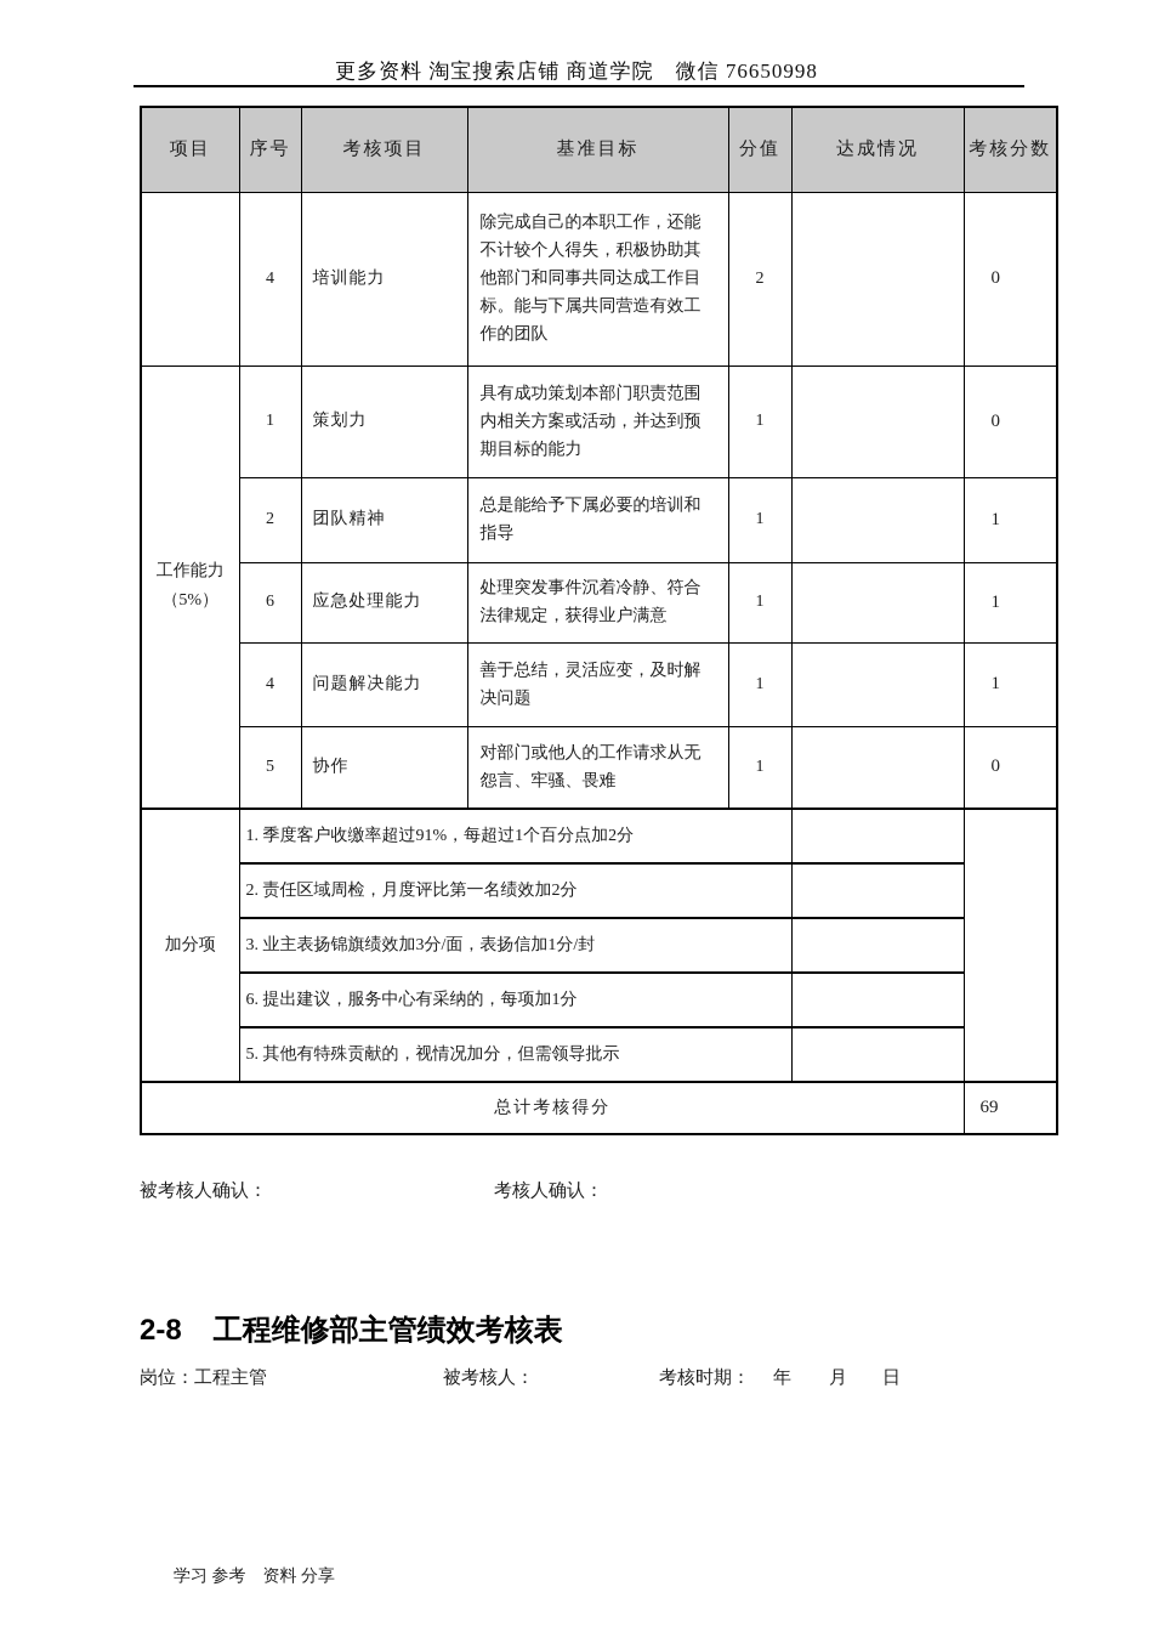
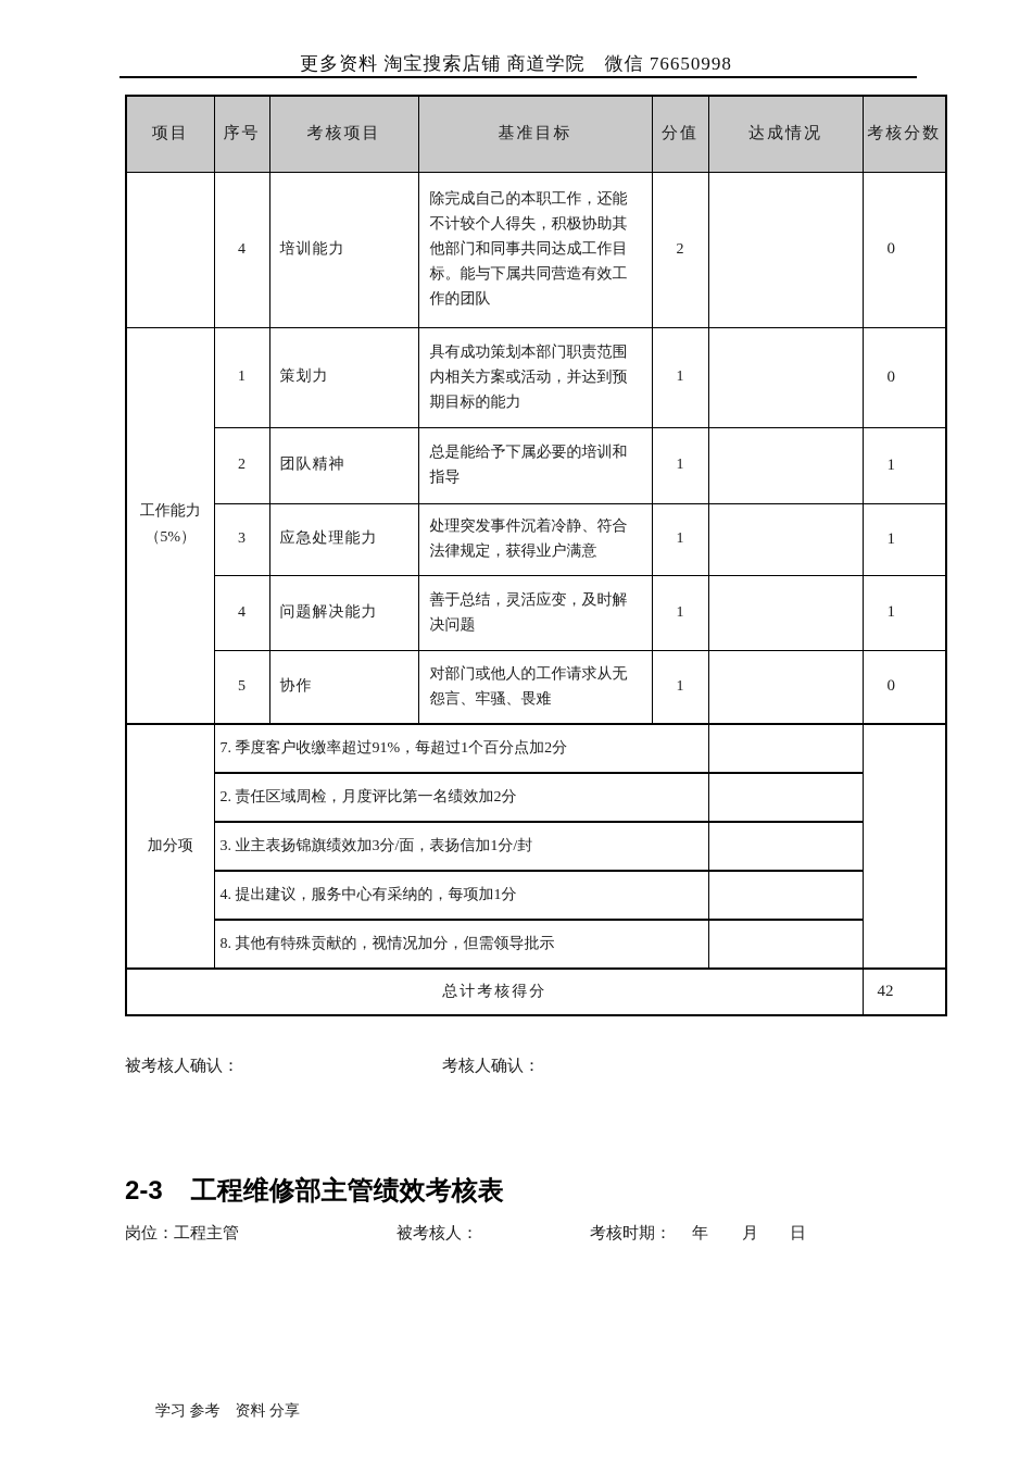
  更多资料 淘宝搜索店铺 商道学院 微信 76650998
  项目	序号	考核项目	基准目标	分值	达成情况	考核分数
  	4	培训能力	除完成自己的本职工作，还能不计较个人得失，积极协助其他部门和同事共同达成工作目标。能与下属共同营造有效工作的团队	2		0
  工作能力（5%）	1	策划力	具有成功策划本部门职责范围内相关方案或活动，并达到预期目标的能力	1		0
  2	团队精神	总是能给予下属必要的培训和指导	1		1
- 6	应急处理能力	处理突发事件沉着冷静、符合法律规定，获得业户满意	1		1
+ 3	应急处理能力	处理突发事件沉着冷静、符合法律规定，获得业户满意	1		1
  4	问题解决能力	善于总结，灵活应变，及时解决问题	1		1
  5	协作	对部门或他人的工作请求从无怨言、牢骚、畏难	1		0
- 加分项	1. 季度客户收缴率超过91%，每超过1个百分点加2分
+ 加分项	7. 季度客户收缴率超过91%，每超过1个百分点加2分
  2. 责任区域周检，月度评比第一名绩效加2分
  3. 业主表扬锦旗绩效加3分/面，表扬信加1分/封
- 6. 提出建议，服务中心有采纳的，每项加1分
+ 4. 提出建议，服务中心有采纳的，每项加1分
- 5. 其他有特殊贡献的，视情况加分，但需领导批示
+ 8. 其他有特殊贡献的，视情况加分，但需领导批示
- 总计考核得分	69
+ 总计考核得分	42
  被考核人确认：
  考核人确认：
- 2-8 工程维修部主管绩效考核表
+ 2-3 工程维修部主管绩效考核表
  岗位：工程主管
  被考核人：
  考核时期：
  年
  月
  日
  学习 参考 资料 分享
